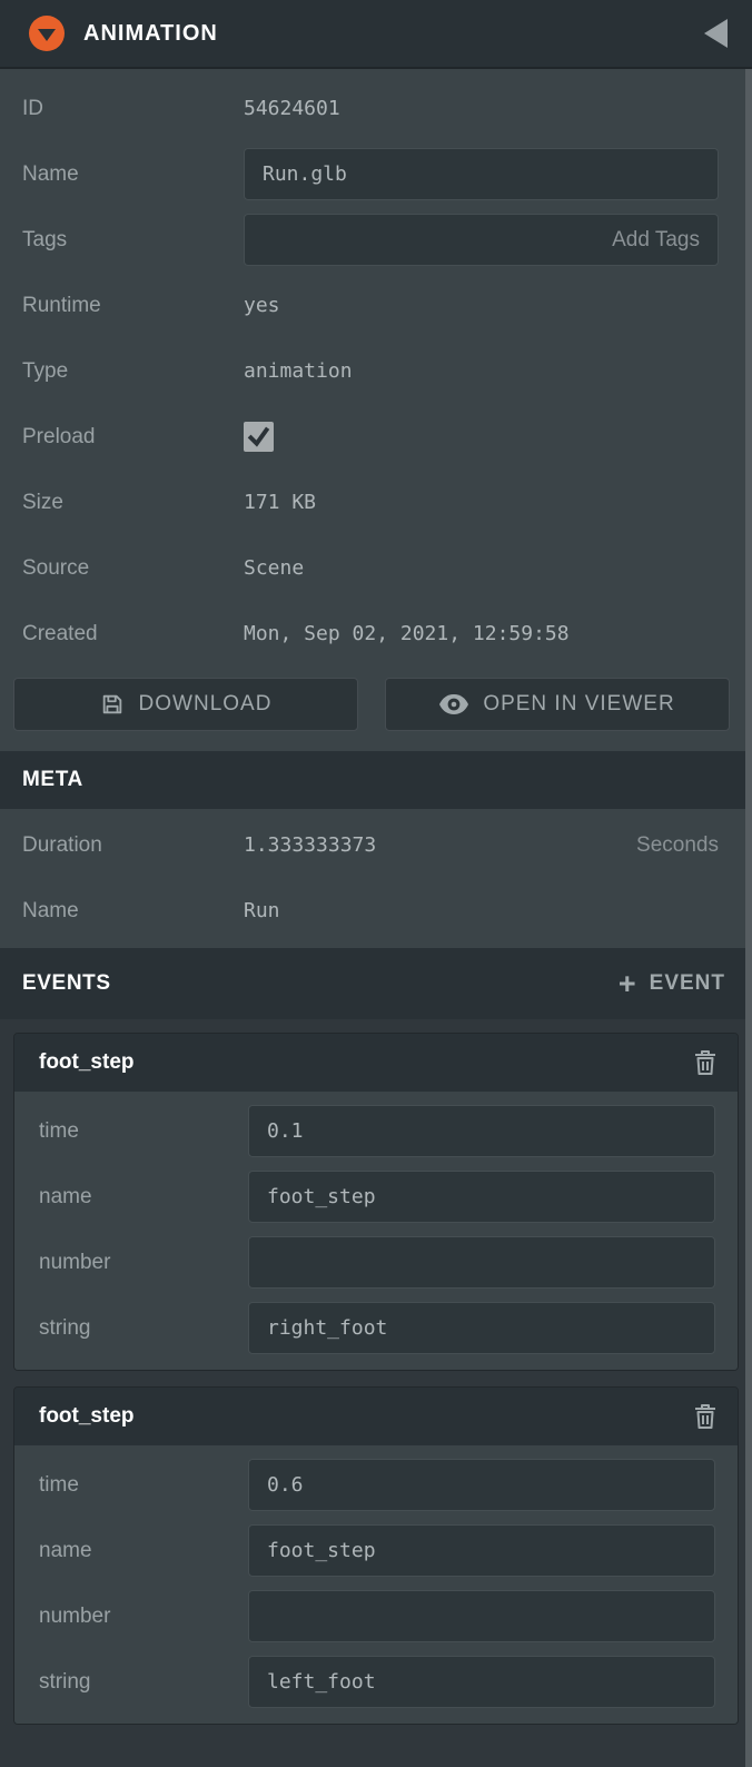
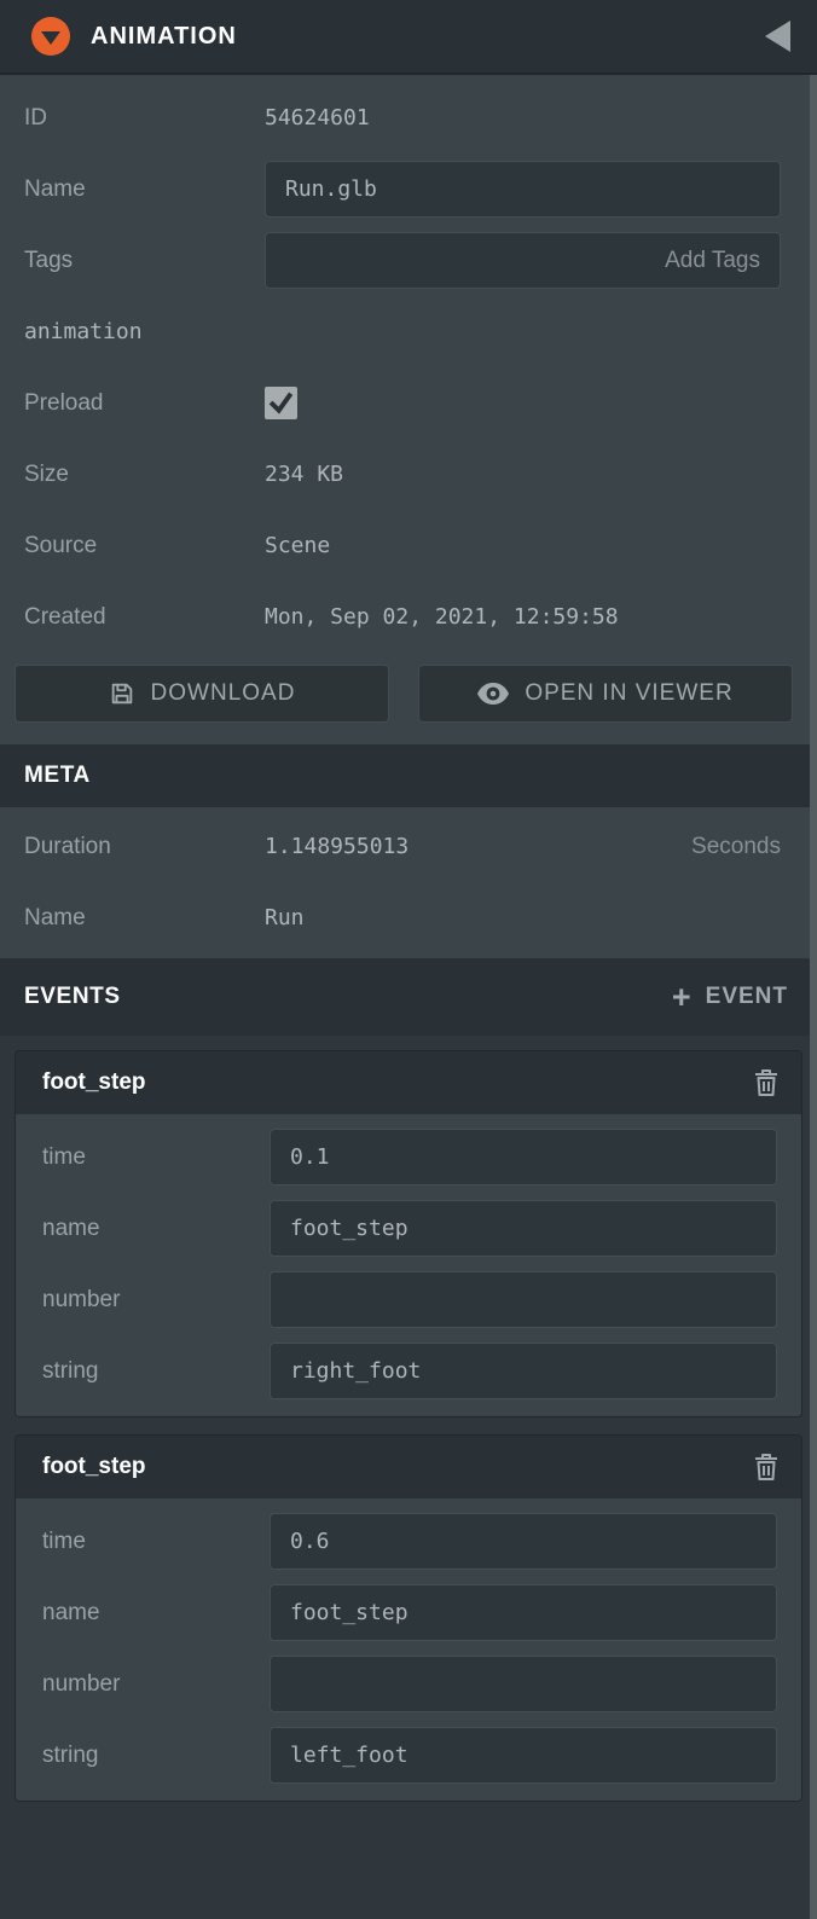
  ANIMATION
  ID
  54624601
  Name
  Run.glb
  Tags
  Add Tags
- Runtime
- yes
- Type
  animation
  Preload
  Size
- 171 KB
+ 234 KB
  Source
  Scene
  Created
  Mon, Sep 02, 2021, 12:59:58
  DOWNLOAD
  OPEN IN VIEWER
  META
  Duration
- 1.333333373
+ 1.148955013
  Seconds
  Name
  Run
  EVENTS
  +
  EVENT
  foot_step
  time
  0.1
  name
  foot_step
  number
  string
  right_foot
  foot_step
  time
  0.6
  name
  foot_step
  number
  string
  left_foot
